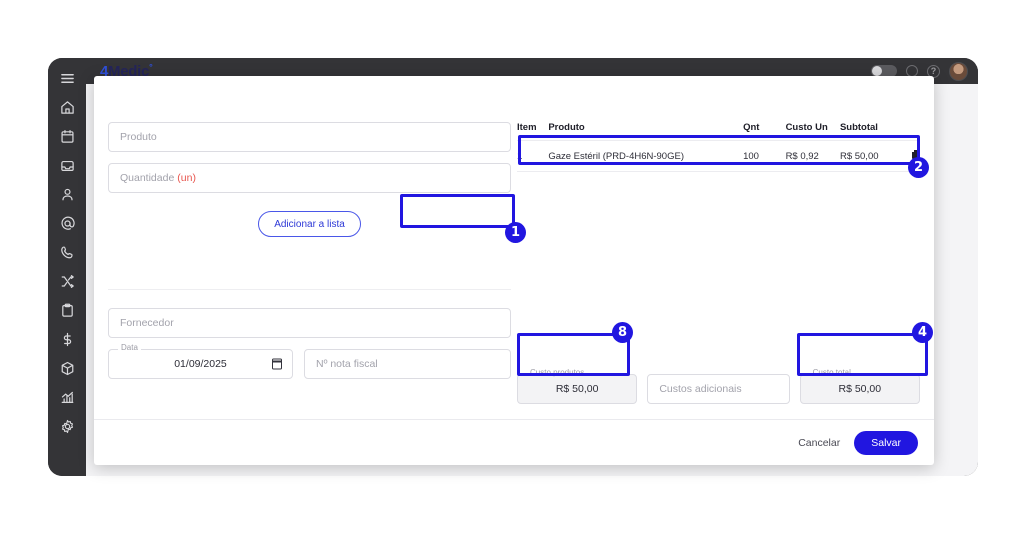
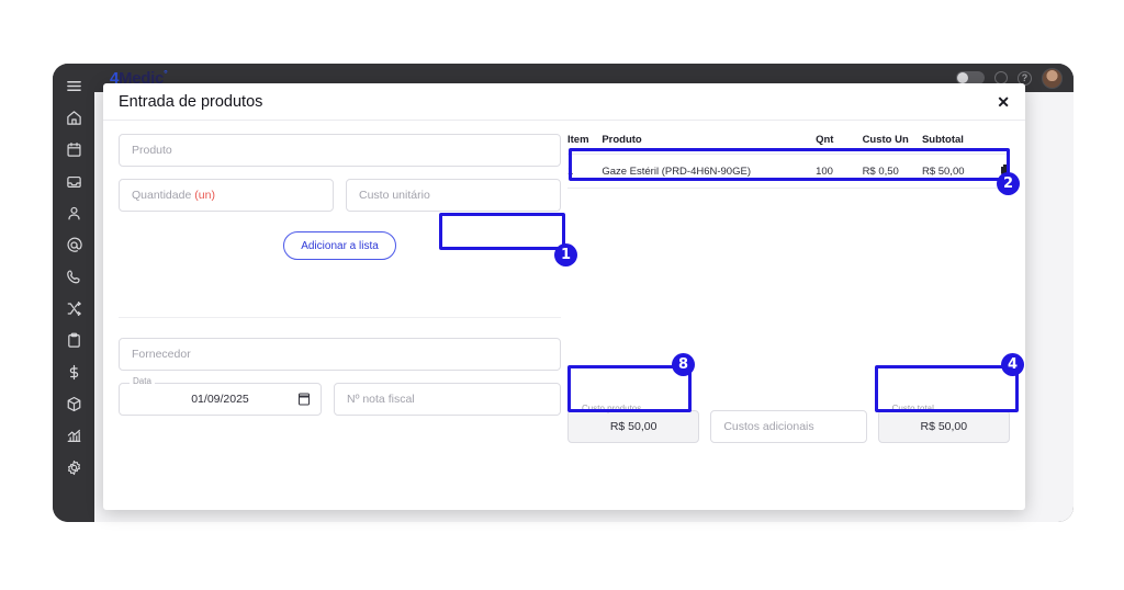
  4Medic°
  ?
+ Entrada de produtos
+ ✕
  Produto
  Quantidade
  (un)
+ Custo unitário
  Adicionar a lista
  Fornecedor
  Data
  01/09/2025
  Nº nota fiscal
  Item	Produto	Qnt	Custo Un	Subtotal
- 1	Gaze Estéril (PRD-4H6N-90GE)	100	R$ 0,92	R$ 50,00
+ 1	Gaze Estéril (PRD-4H6N-90GE)	100	R$ 0,50	R$ 50,00
  Custo produtos
  R$ 50,00
  Custos adicionais
  Custo total
  R$ 50,00
- Cancelar
- Salvar
  1
  2
  8
  4
